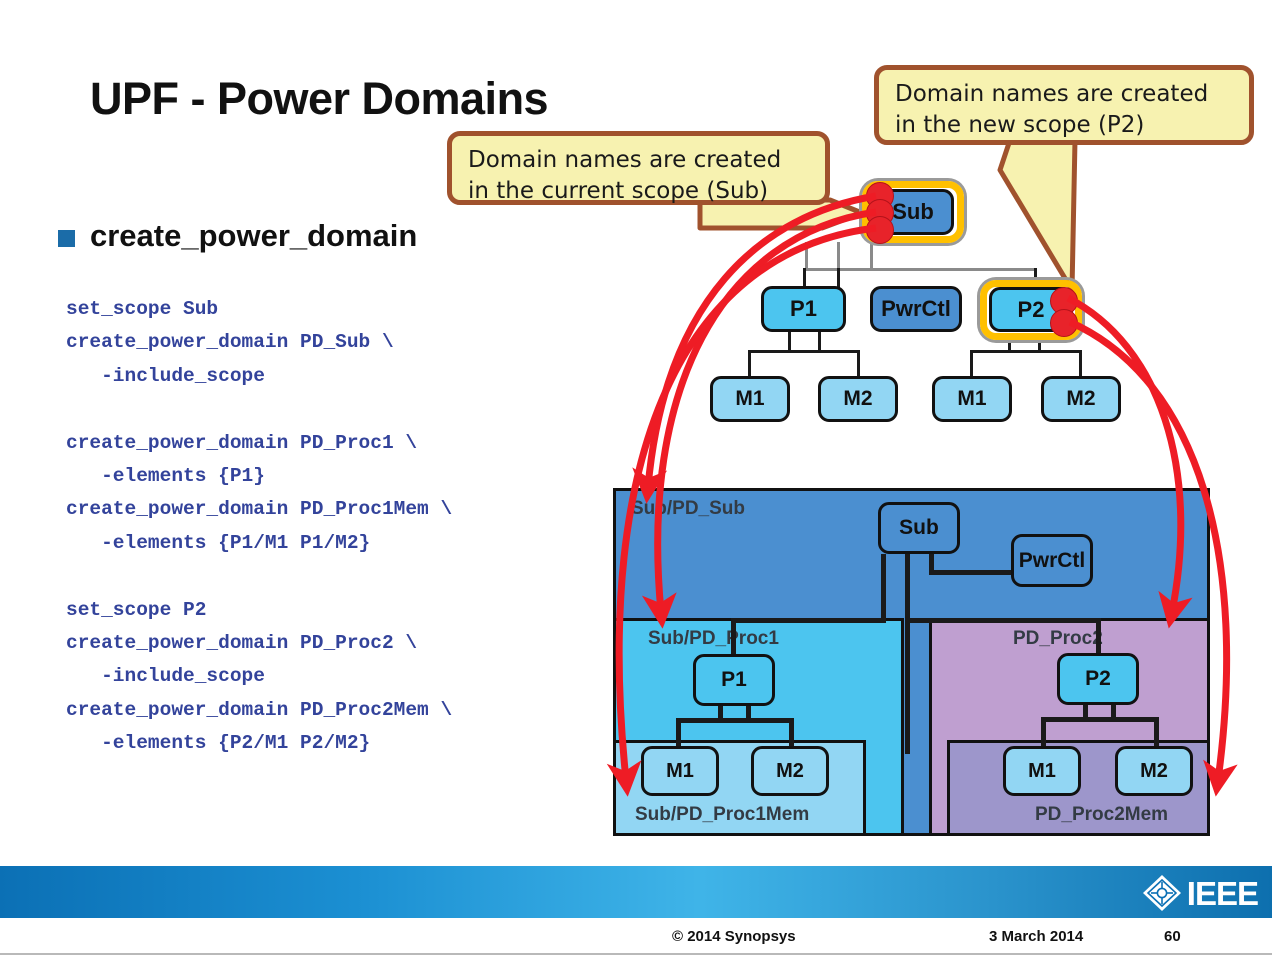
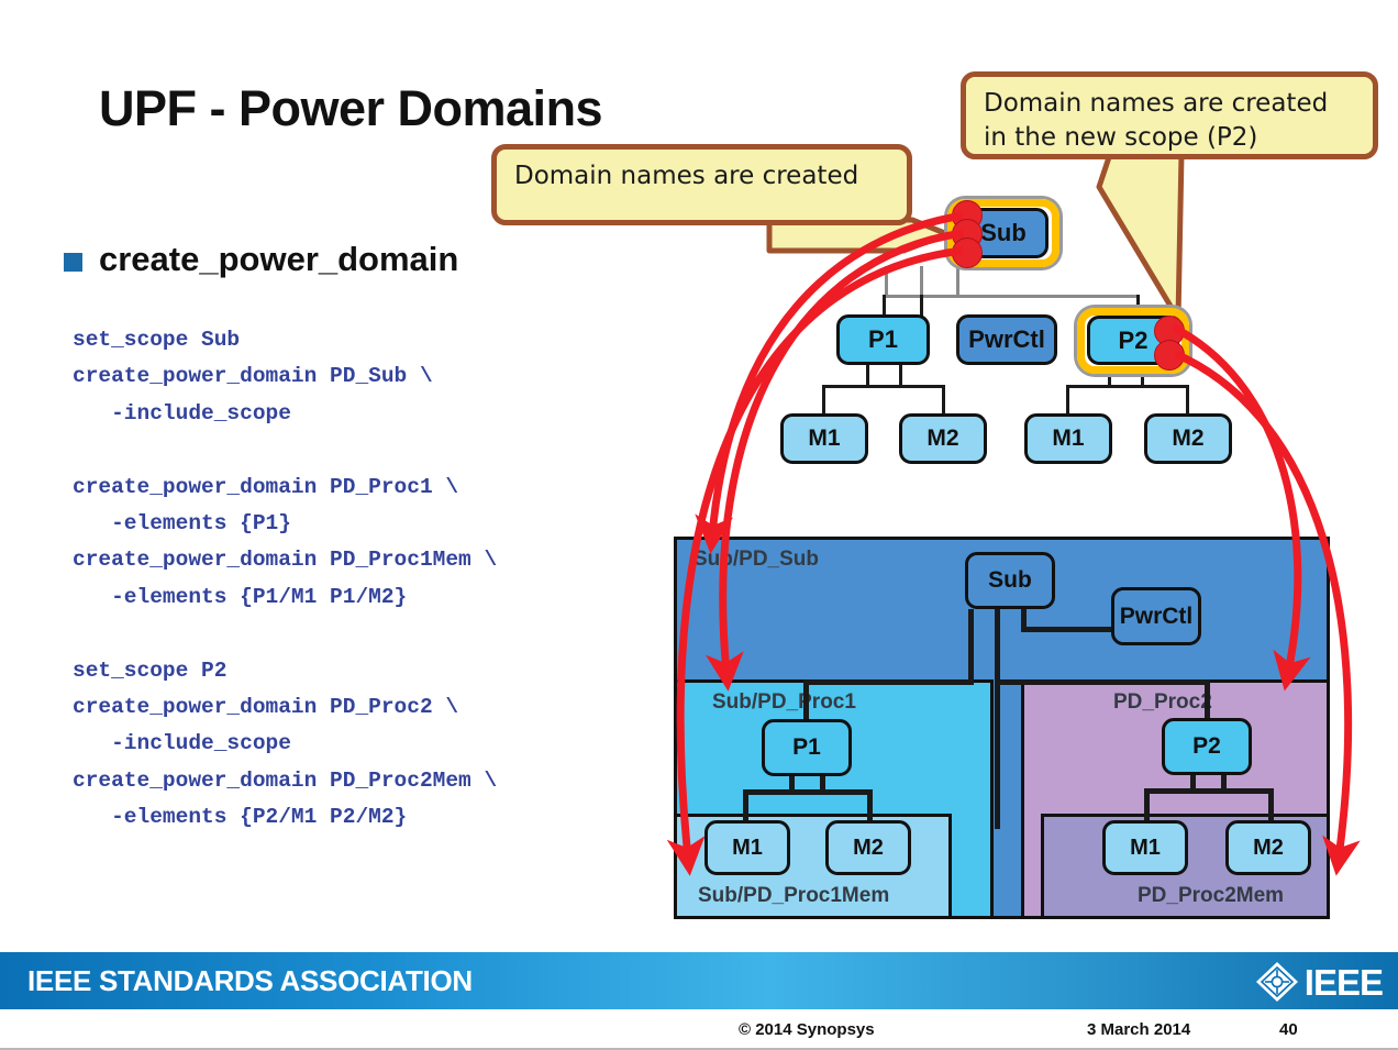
  UPF - Power Domains
  create_power_domain
  set_scope Sub
  create_power_domain PD_Sub \
  -include_scope
  create_power_domain PD_Proc1 \
  -elements {P1}
  create_power_domain PD_Proc1Mem \
  -elements {P1/M1 P1/M2}
  set_scope P2
  create_power_domain PD_Proc2 \
  -include_scope
  create_power_domain PD_Proc2Mem \
  -elements {P2/M1 P2/M2}
  Domain names are created
- in the current scope (Sub)
  Domain names are created
  in the new scope (P2)
  Sub
  P1
  PwrCtl
  P2
  M1
  M2
  M1
  M2
  Su/PD_Sub
  Sub/PD_roc1
  Sub/PD_Proc1Mem
  PD_Proc
  PD_Proc2Mem
  Sub
  PwrCtl
  P1
  P2
  M1
  M2
  M1
  M2
+ IEEE STANDARDS ASSOCIATION
  IEEE
  © 2014 Synopsys
  3 March 2014
- 60
+ 40
